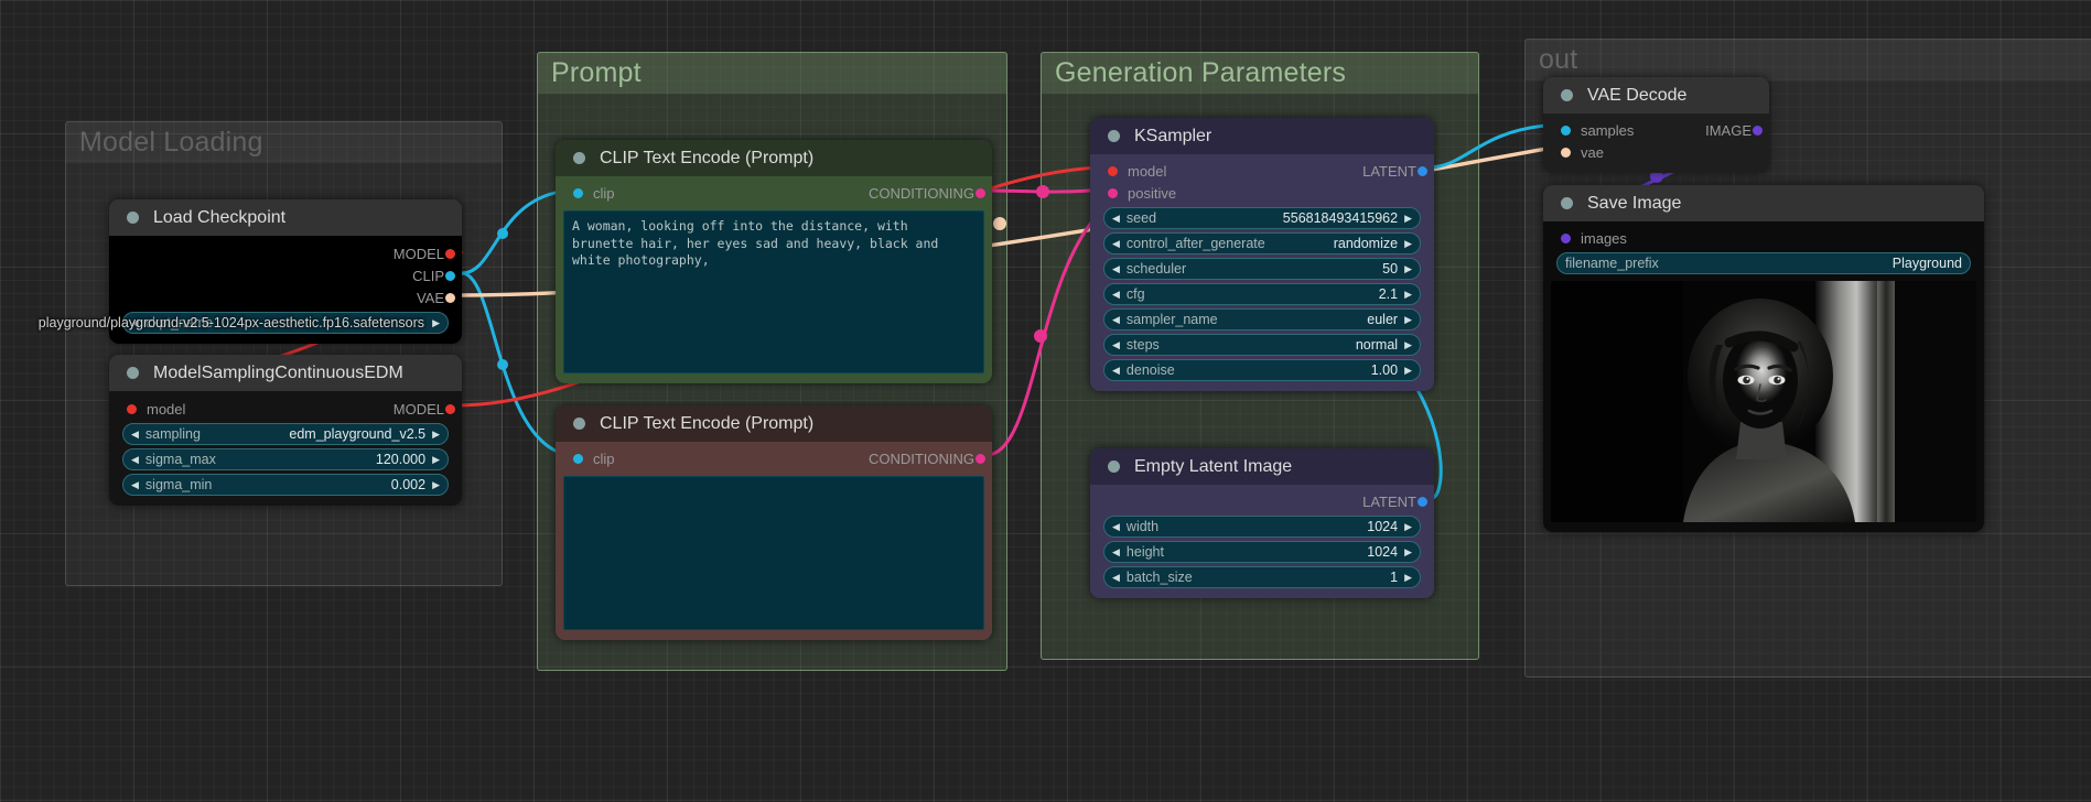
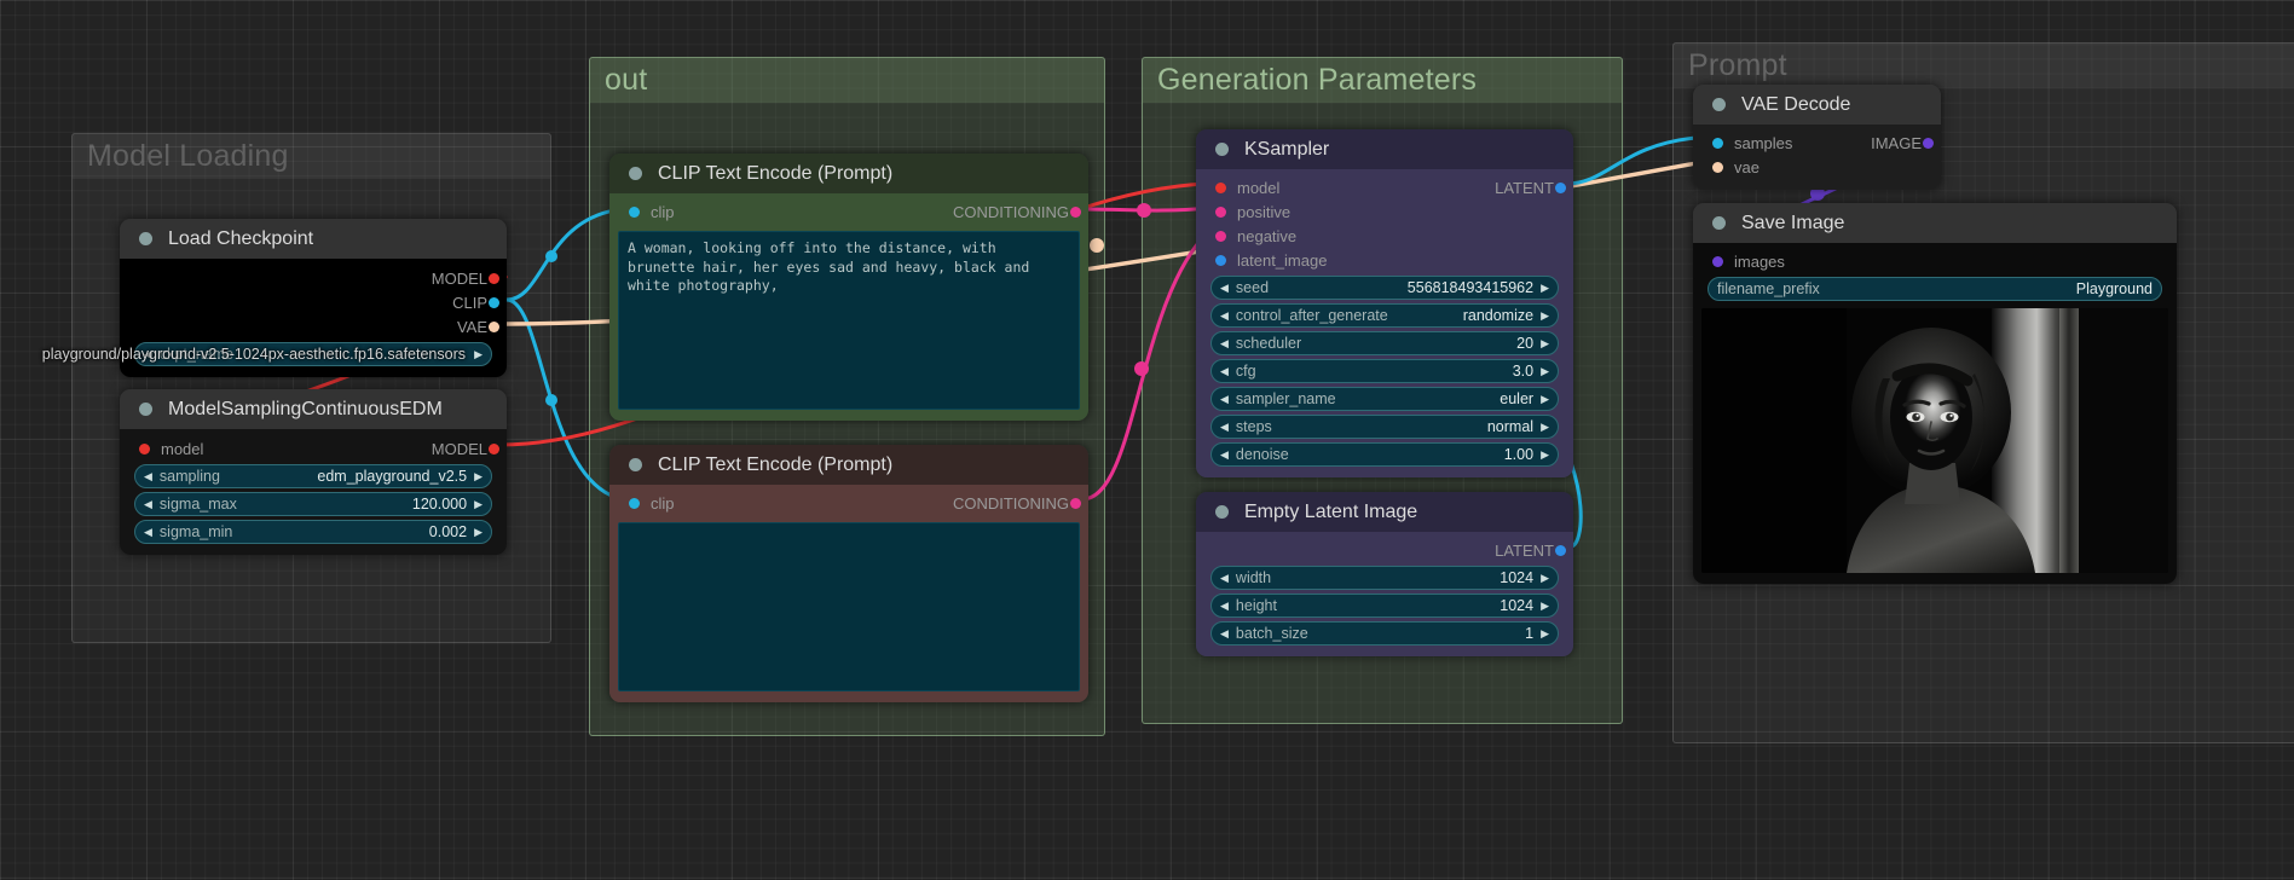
  Model Loading
- Prompt
+ out
  Generation Parameters
- out
+ Prompt
  Load Checkpoint
  MODEL
  CLIP
  VAE
  ◀
  ckpt_name
  ▶
  playground/playground-v2.5-1024px-aesthetic.fp16.safetensors
  ModelSamplingContinuousEDM
  model
  MODEL
  ◀
  sampling
  edm_playground_v2.5
  ▶
  ◀
  sigma_max
  120.000
  ▶
  ◀
  sigma_min
  0.002
  ▶
  CLIP Text Encode (Prompt)
  clip
  CONDITIONING
  A woman, looking off into the distance, with brunette hair, her eyes sad and heavy, black and white photography,
  CLIP Text Encode (Prompt)
  clip
  CONDITIONING
  KSampler
  model
  LATENT
  positive
+ negative
+ latent_image
  ◀
  seed
  556818493415962
  ▶
  ◀
  control_after_generate
  randomize
  ▶
  ◀
  scheduler
- 50
+ 20
  ▶
  ◀
  cfg
- 2.1
+ 3.0
  ▶
  ◀
  sampler_name
  euler
  ▶
  ◀
  steps
  normal
  ▶
  ◀
  denoise
  1.00
  ▶
  Empty Latent Image
  LATENT
  ◀
  width
  1024
  ▶
  ◀
  height
  1024
  ▶
  ◀
  batch_size
  1
  ▶
  VAE Decode
  samples
  IMAGE
  vae
  Save Image
  images
  filename_prefix
  Playground
